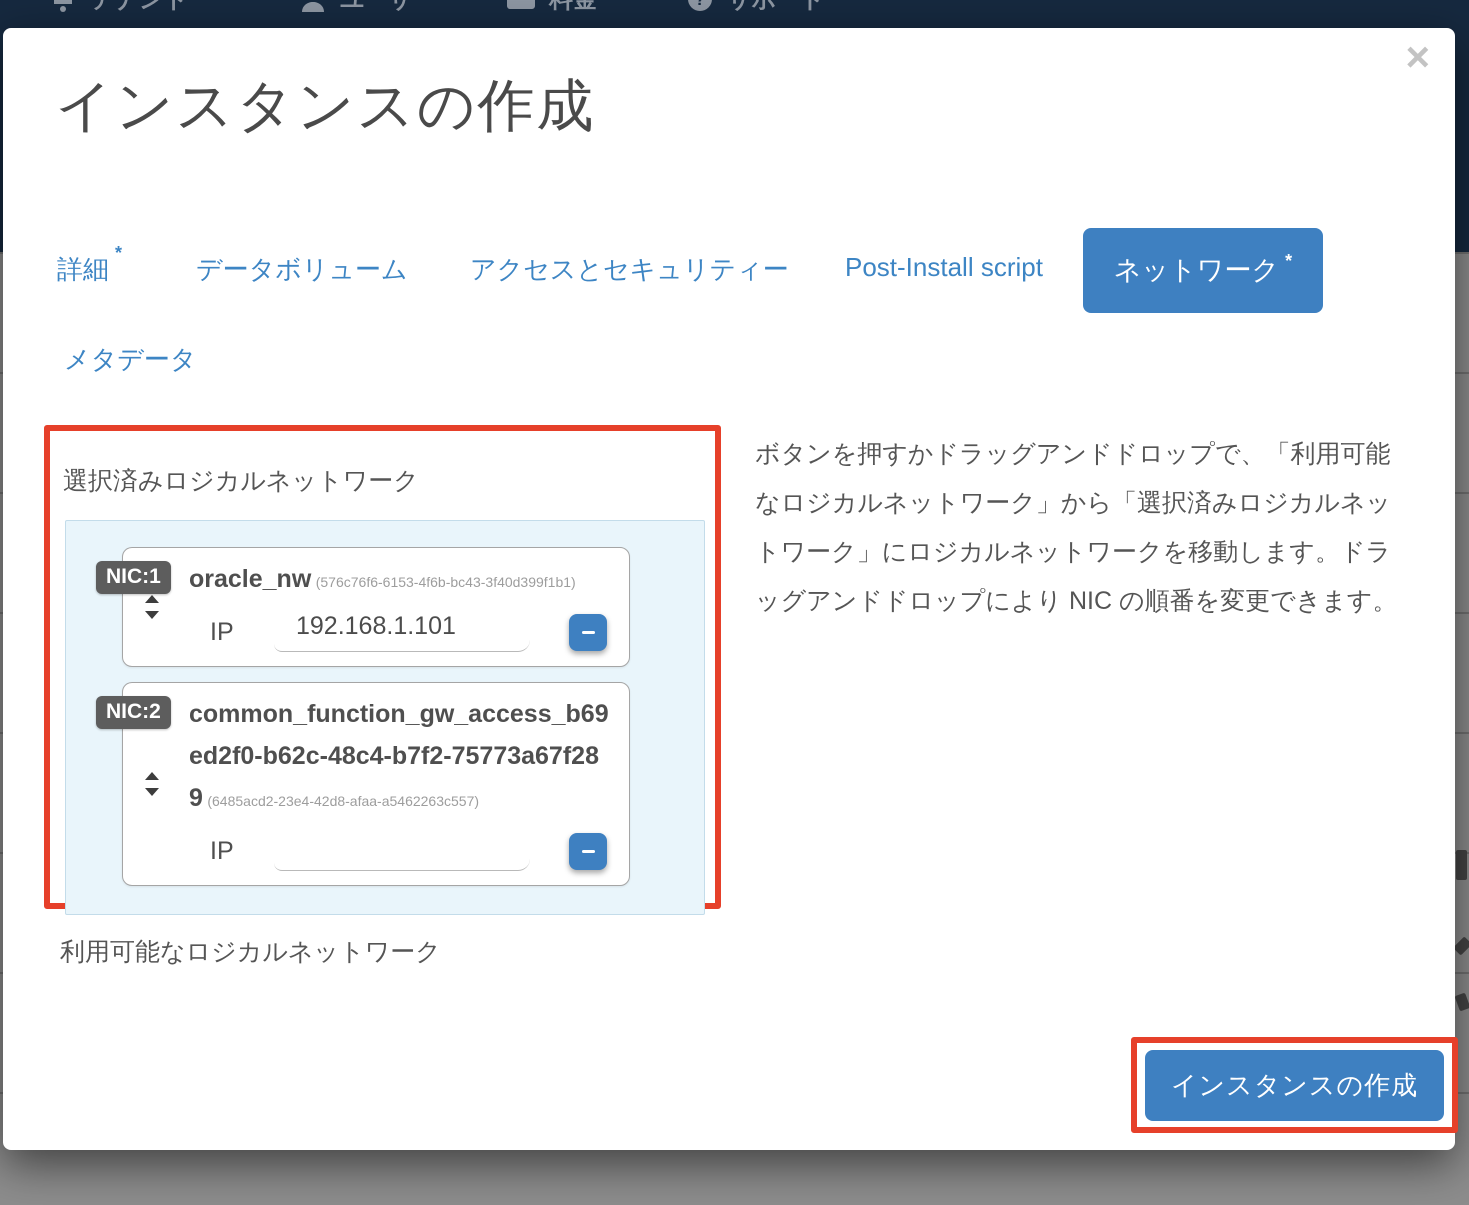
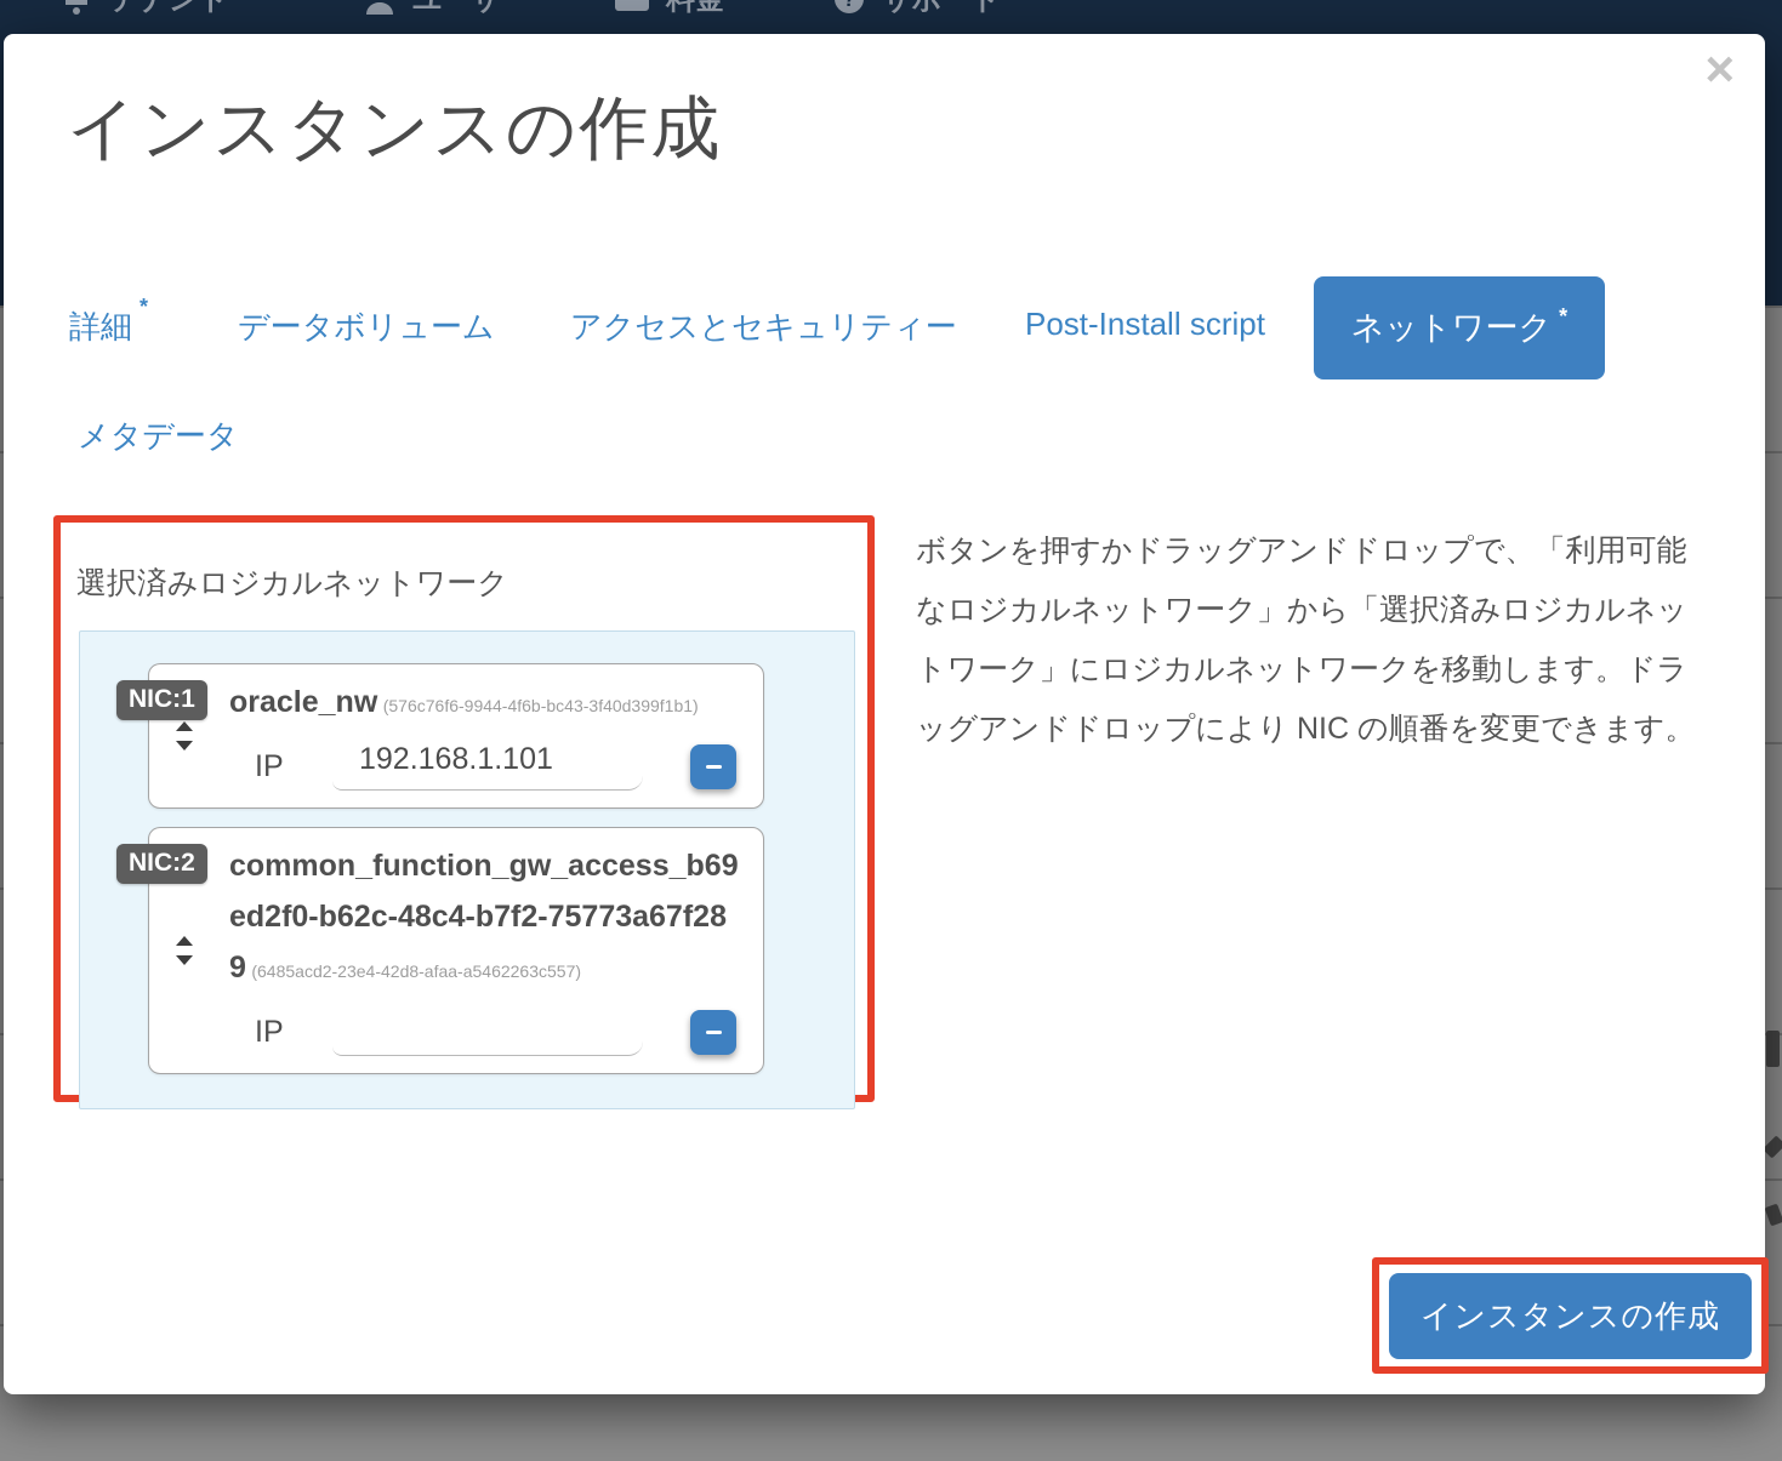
  ×
  インスタンスの作成
  詳細*
  データボリューム
  アクセスとセキュリティー
  Post-Install script
  ネットワーク
  *
  メタデータ
  選択済みロジカルネットワーク
  NIC:1
- oracle_nw (576c76f6-6153-4f6b-bc43-3f40d399f1b1)
+ oracle_nw (576c76f6-9944-4f6b-bc43-3f40d399f1b1)
  IP
  192.168.1.101
  NIC:2
  common_function_gw_access_b69ed2f0-b62c-48c4-b7f2-75773a67f289 (6485acd2-23e4-42d8-afaa-a5462263c557)
  IP
- 利用可能なロジカルネットワーク
  ボタンを押すかドラッグアンドドロップで、「利用可能なロジカルネットワーク」から「選択済みロジカルネットワーク」にロジカルネットワークを移動します。ドラッグアンドドロップにより NIC の順番を変更できます。
  インスタンスの作成
